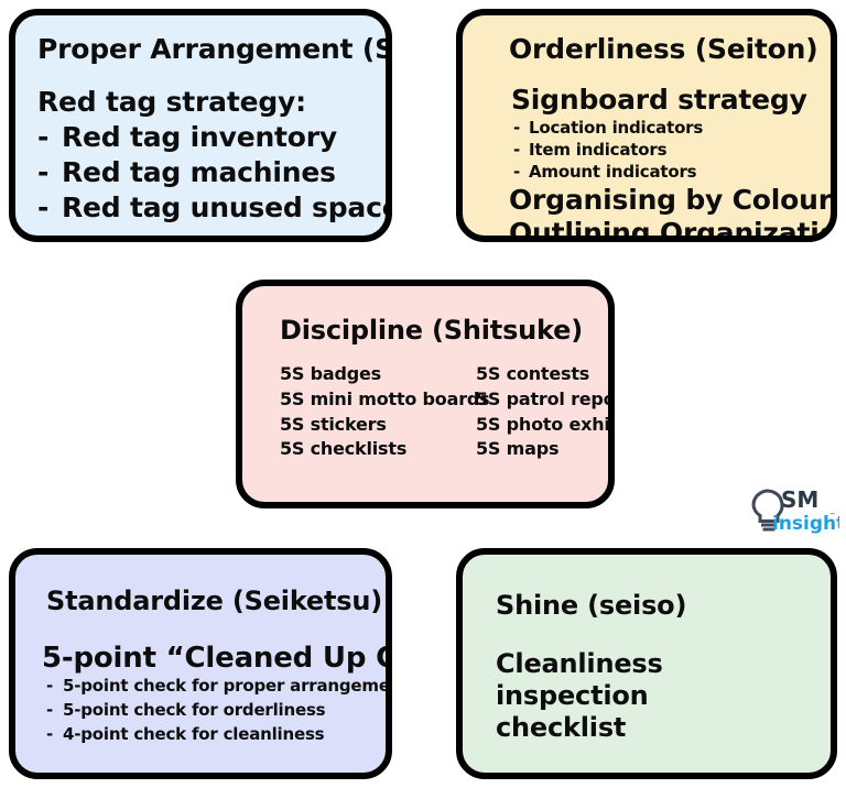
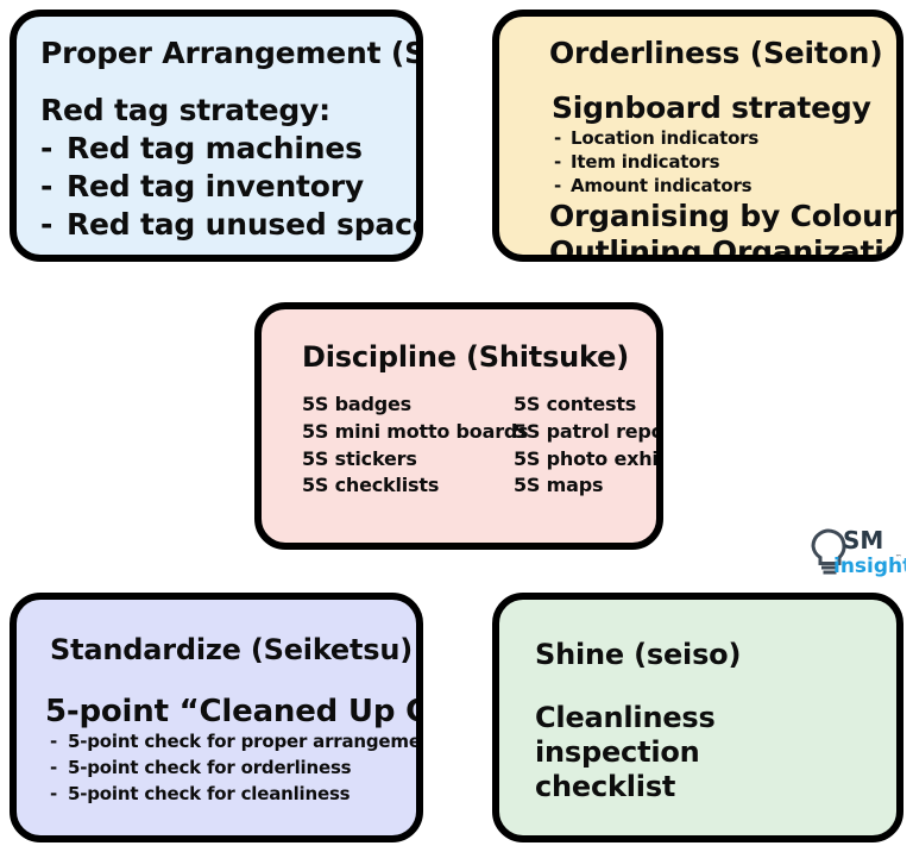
  Proper Arrangement (S
  Red tag strategy:
  -
- Red tag inventory
+ Red tag machines
  -
- Red tag machines
+ Red tag inventory
  -
  Red tag unused spac
  Orderliness (Seiton)
  Signboard strategy
  -
  Location indicators
  -
  Item indicators
  -
  Amount indicators
  Organising by Colour
  Outlining Organizati
  Discipline (Shitsuke)
  5S badges
  5S mini motto board
  5S stickers
  5S checklists
  5S contests
  5S patrol rep
  5S photo exhi
  5S maps
  Standardize (Seiketsu)
  -
  5-point check for proper arrangeme
  -
  5-point check for orderliness
  -
- 4-point check for cleanliness
+ 5-point check for cleanliness
  Shine (seiso)
  Cleanliness inspection checklist
  SM
  insigh
